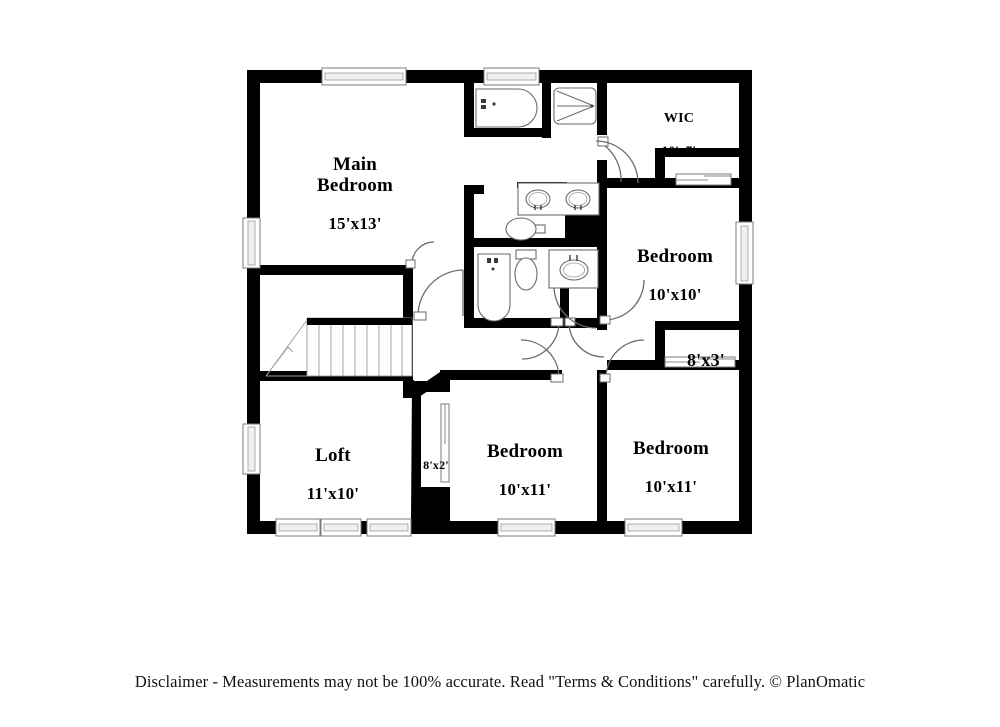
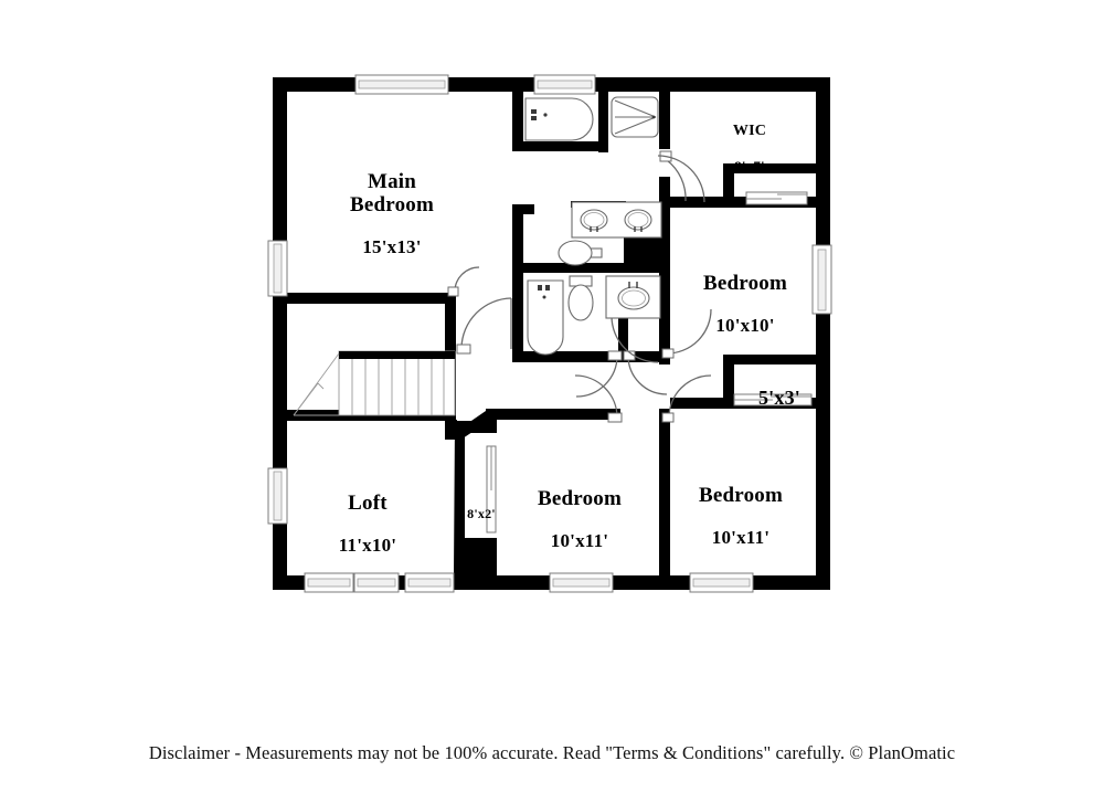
  Main
  Bedroom
  15'x13'
  WIC
- 10'x7'
+ 8'x7'
  Bedroom
  10'x10'
- 8'x3'
+ 5'x3'
  Loft
  11'x10'
  8'x2'
  Bedroom
  10'x11'
  Bedroom
  10'x11'
  Disclaimer - Measurements may not be 100% accurate. Read "Terms & Conditions" carefully. © PlanOmatic
